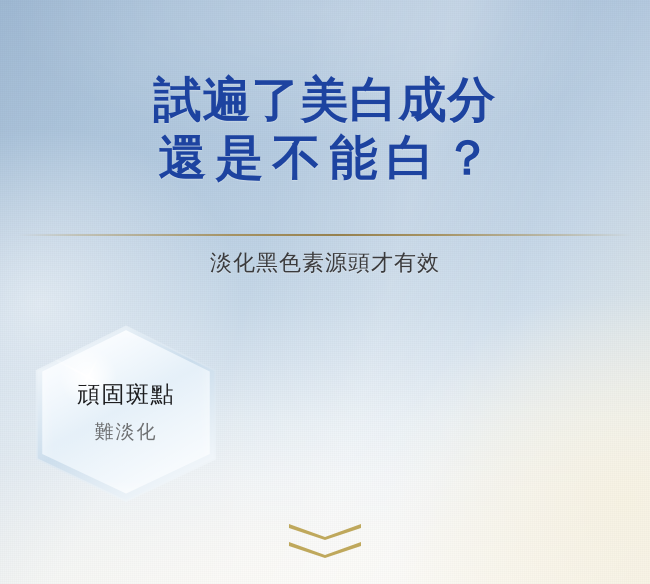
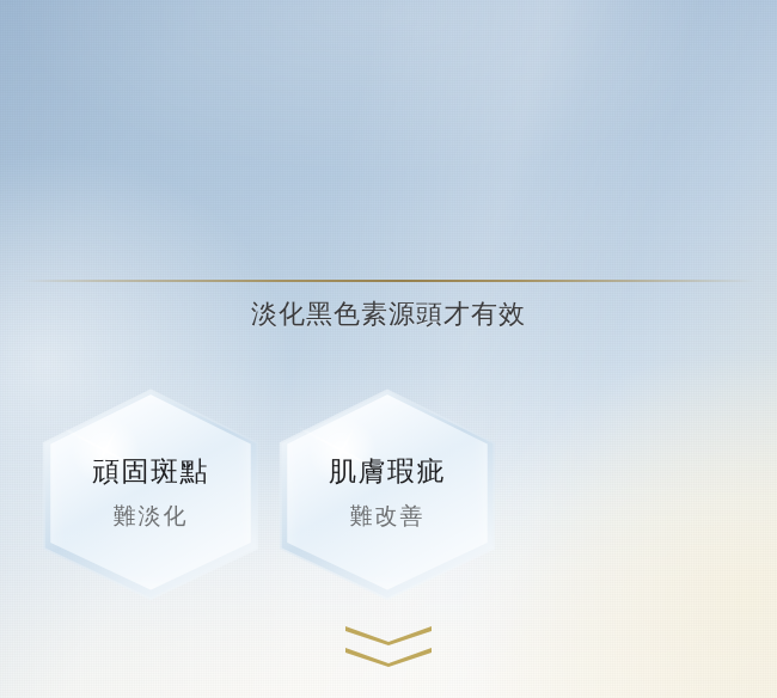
- 試遍了美白成分
- 還是不能白？
  淡化黑色素源頭才有效
  頑固斑點
  難淡化
+ 肌膚瑕疵
+ 難改善
